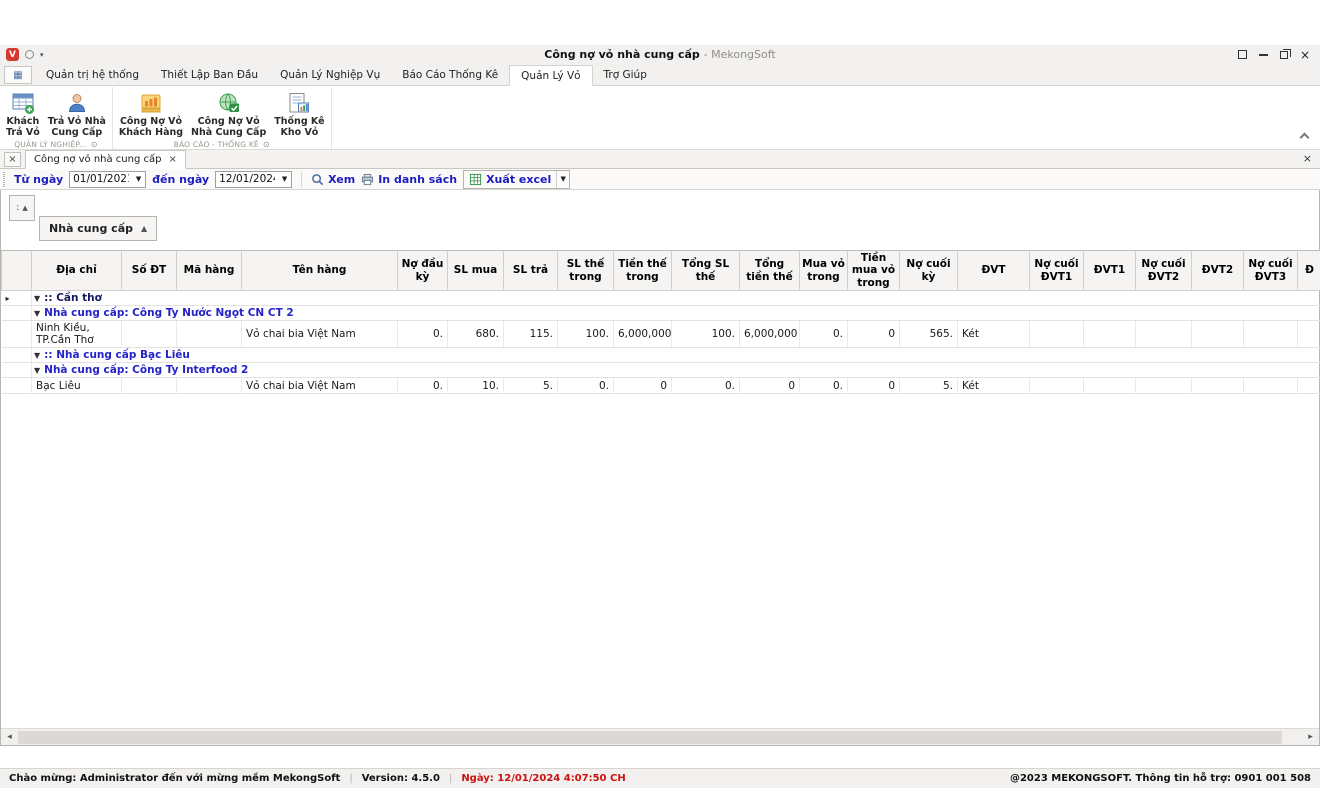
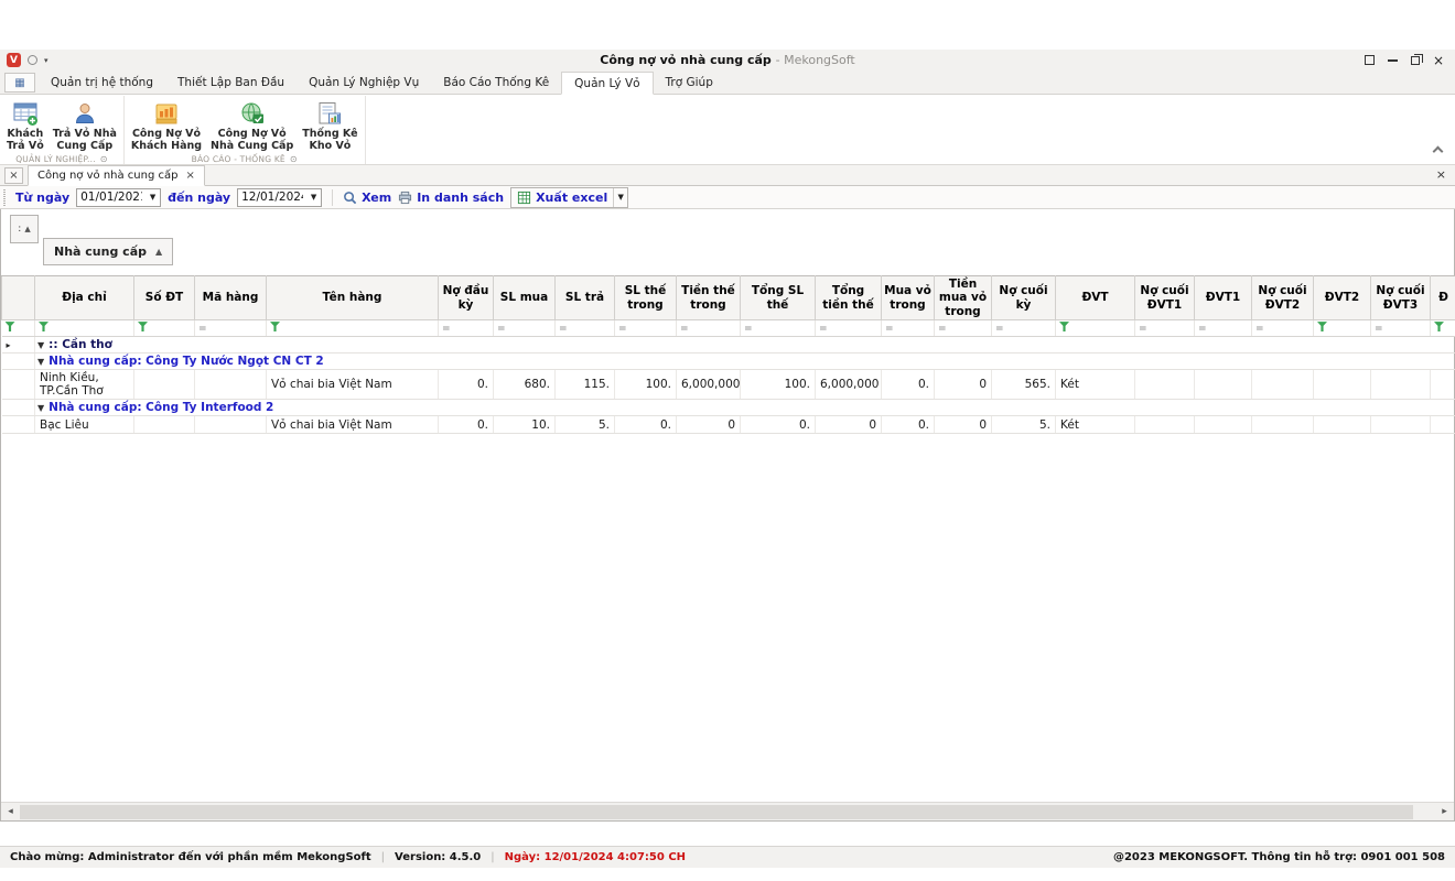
  V
  ▾
  Công nợ vỏ nhà cung cấp - MekongSoft
  ×
  ▦
  Quản trị hệ thống
  Thiết Lập Ban Đầu
  Quản Lý Nghiệp Vụ
  Báo Cáo Thống Kê
  Quản Lý Vỏ
  Trợ Giúp
  Khách
  Trả Vỏ
  Trả Vỏ Nhà
  Cung Cấp
  QUẢN LÝ NGHIỆP...
  ⊙
  Công Nợ Vỏ
  Khách Hàng
  Công Nợ Vỏ
  Nhà Cung Cấp
  Thống Kê
  Kho Vỏ
  BÁO CÁO - THỐNG KÊ
  ⊙
  ×
  Công nợ vỏ nhà cung cấp
  ×
  ×
  Từ ngày
  01/01/202
  ▼
  đến ngày
  12/01/202
  ▼
  Xem
  In danh sách
  Xuất excel
  ▼
  :
  ▲
  Nhà cung cấp
  ▲
  	Địa chỉ	Số ĐT	Mã hàng	Tên hàng	Nợ đầu kỳ	SL mua	SL trả	SL thế trong	Tiền thế trong	Tổng SL thế	Tổng tiền thế	Mua vỏ trong	Tiền mua vỏ trong	Nợ cuối kỳ	ĐVT	Nợ cuối ĐVT1	ĐVT1	Nợ cuối ĐVT2	ĐVT2	Nợ cuối ĐVT3	Đ
+ 			=		=	=	=	=	=	=	=	=	=	=		=	=	=		=
  ▸	▼ :: Cần thơ
  	▼ Nhà cung cấp: Công Ty Nước Ngọt CN CT 2
  	Ninh Kiều, TP.Cần Thơ			Vỏ chai bia Việt Nam	0.	680.	115.	100.	6,000,000	100.	6,000,000	0.	0	565.	Két
- 	▼ :: Nhà cung cấp Bạc Liêu
  	▼ Nhà cung cấp: Công Ty Interfood 2
  	Bạc Liêu			Vỏ chai bia Việt Nam	0.	10.	5.	0.	0	0.	0	0.	0	5.	Két
  ◂
  ▸
- Chào mừng: Administrator đến với mừng mềm MekongSoft
+ Chào mừng: Administrator đến với phần mềm MekongSoft
  |
  Version: 4.5.0
  |
  Ngày: 12/01/2024 4:07:50 CH
  @2023 MEKONGSOFT. Thông tin hỗ trợ: 0901 001 508
